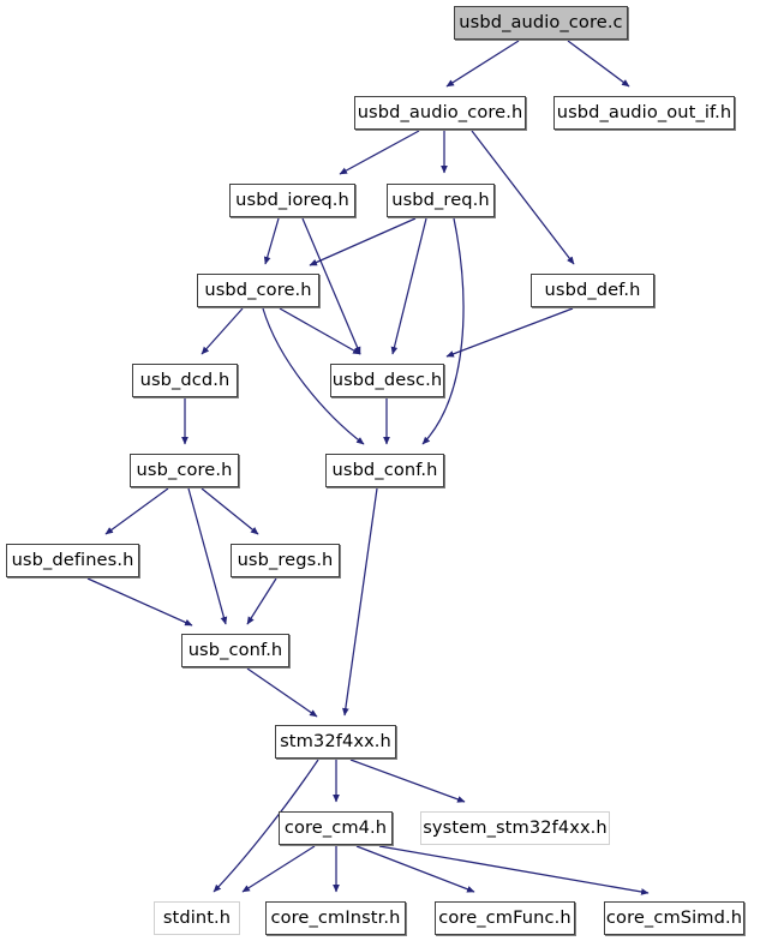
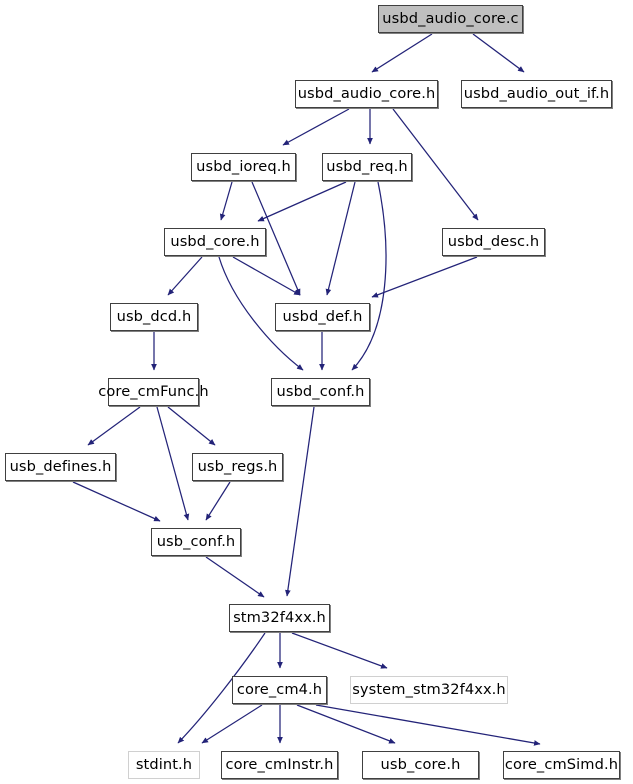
  usbd_audio_core.c
  usbd_audio_core.h
  usbd_audio_out_if.h
  usbd_ioreq.h
  usbd_req.h
  usbd_core.h
- usbd_def.h
+ usbd_desc.h
  usb_dcd.h
- usbd_desc.h
+ usbd_def.h
- usb_core.h
+ core_cmFunc.h
  usbd_conf.h
  usb_defines.h
  usb_regs.h
  usb_conf.h
  stm32f4xx.h
  core_cm4.h
  system_stm32f4xx.h
  stdint.h
  core_cmInstr.h
- core_cmFunc.h
+ usb_core.h
  core_cmSimd.h
